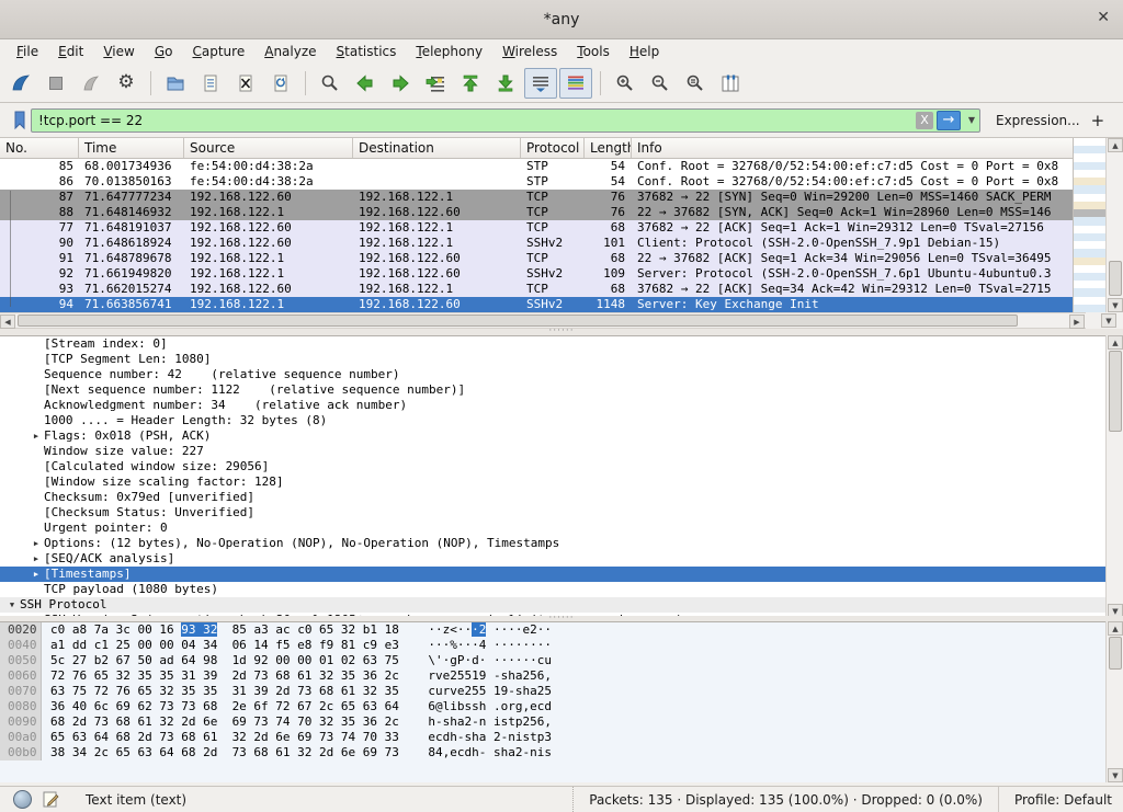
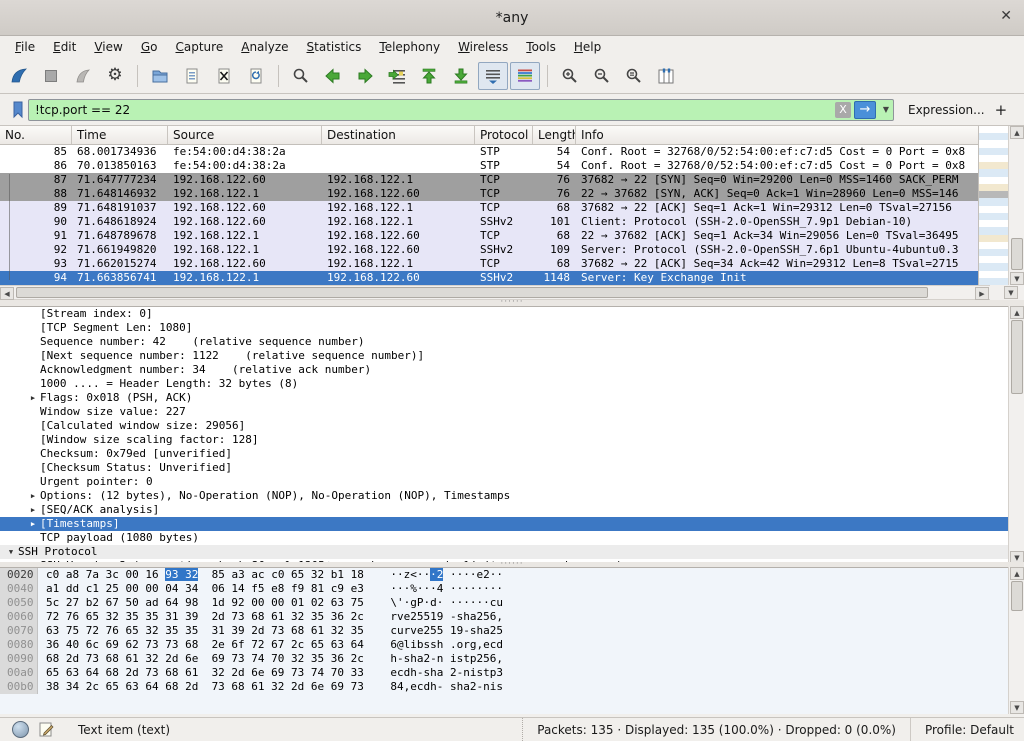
  *any
  ✕
  File
  Edit
  View
  Go
  Capture
  Analyze
  Statistics
  Telephony
  Wireless
  Tools
  Help
  ⚙
  !tcp.port == 22
  X
  →
  ▼
  Expression...
  +
  No.
  Time
  Source
  Destination
  Protocol
  Length
  Info
  85
  68.001734936
  fe:54:00:d4:38:2a
  STP
  54
  Conf. Root = 32768/0/52:54:00:ef:c7:d5 Cost = 0 Port = 0x8
  86
  70.013850163
  fe:54:00:d4:38:2a
  STP
  54
  Conf. Root = 32768/0/52:54:00:ef:c7:d5 Cost = 0 Port = 0x8
  87
  71.647777234
  192.168.122.60
  192.168.122.1
  TCP
  76
  37682 → 22 [SYN] Seq=0 Win=29200 Len=0 MSS=1460 SACK_PERM
  88
  71.648146932
  192.168.122.1
  192.168.122.60
  TCP
  76
  22 → 37682 [SYN, ACK] Seq=0 Ack=1 Win=28960 Len=0 MSS=146
- 77
+ 89
  71.648191037
  192.168.122.60
  192.168.122.1
  TCP
  68
  37682 → 22 [ACK] Seq=1 Ack=1 Win=29312 Len=0 TSval=27156
  90
  71.648618924
  192.168.122.60
  192.168.122.1
  SSHv2
  101
- Client: Protocol (SSH-2.0-OpenSSH_7.9p1 Debian-15)
+ Client: Protocol (SSH-2.0-OpenSSH_7.9p1 Debian-10)
  91
  71.648789678
  192.168.122.1
  192.168.122.60
  TCP
  68
  22 → 37682 [ACK] Seq=1 Ack=34 Win=29056 Len=0 TSval=36495
  92
  71.661949820
  192.168.122.1
  192.168.122.60
  SSHv2
  109
  Server: Protocol (SSH-2.0-OpenSSH_7.6p1 Ubuntu-4ubuntu0.3
  93
  71.662015274
  192.168.122.60
  192.168.122.1
  TCP
  68
- 37682 → 22 [ACK] Seq=34 Ack=42 Win=29312 Len=0 TSval=2715
+ 37682 → 22 [ACK] Seq=34 Ack=42 Win=29312 Len=8 TSval=2715
  94
  71.663856741
  192.168.122.1
  192.168.122.60
  SSHv2
  1148
  Server: Key Exchange Init
  ▲
  ▼
  ◀
  ▶
  ▼
  ······
  [Stream index: 0]
  [TCP Segment Len: 1080]
  Sequence number: 42 (relative sequence number)
  [Next sequence number: 1122 (relative sequence number)]
  Acknowledgment number: 34 (relative ack number)
  1000 .... = Header Length: 32 bytes (8)
  ▶
  Flags: 0x018 (PSH, ACK)
  Window size value: 227
  [Calculated window size: 29056]
  [Window size scaling factor: 128]
  Checksum: 0x79ed [unverified]
  [Checksum Status: Unverified]
  Urgent pointer: 0
  ▶
  Options: (12 bytes), No-Operation (NOP), No-Operation (NOP), Timestamps
  ▶
  [SEQ/ACK analysis]
  ▶
  [Timestamps]
  TCP payload (1080 bytes)
  ▼
  SSH Protocol
  ▲
  ▼
  ······
  0020
  c0 a8 7a 3c 00 16 93 32 85 a3 ac c0 65 32 b1 18 ··z<···2 ····e2··
  0040
  a1 dd c1 25 00 00 04 34 06 14 f5 e8 f9 81 c9 e3 ···%···4 ········
  0050
  5c 27 b2 67 50 ad 64 98 1d 92 00 00 01 02 63 75 \'·gP·d· ······cu
  0060
  72 76 65 32 35 35 31 39 2d 73 68 61 32 35 36 2c rve25519 -sha256,
  0070
  63 75 72 76 65 32 35 35 31 39 2d 73 68 61 32 35 curve255 19-sha25
  0080
  36 40 6c 69 62 73 73 68 2e 6f 72 67 2c 65 63 64 6@libssh .org,ecd
  0090
  68 2d 73 68 61 32 2d 6e 69 73 74 70 32 35 36 2c h-sha2-n istp256,
  00a0
  65 63 64 68 2d 73 68 61 32 2d 6e 69 73 74 70 33 ecdh-sha 2-nistp3
  00b0
  38 34 2c 65 63 64 68 2d 73 68 61 32 2d 6e 69 73 84,ecdh- sha2-nis
  ▲
  ▼
  Text item (text)
  Packets: 135 · Displayed: 135 (100.0%) · Dropped: 0 (0.0%)
  Profile: Default
